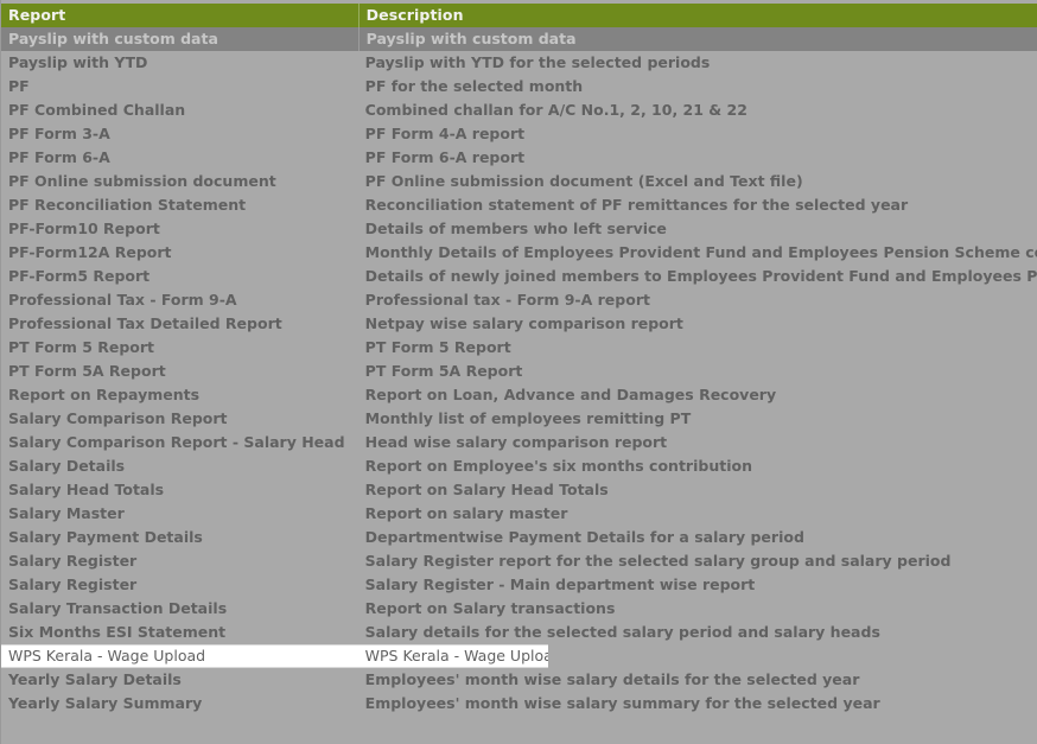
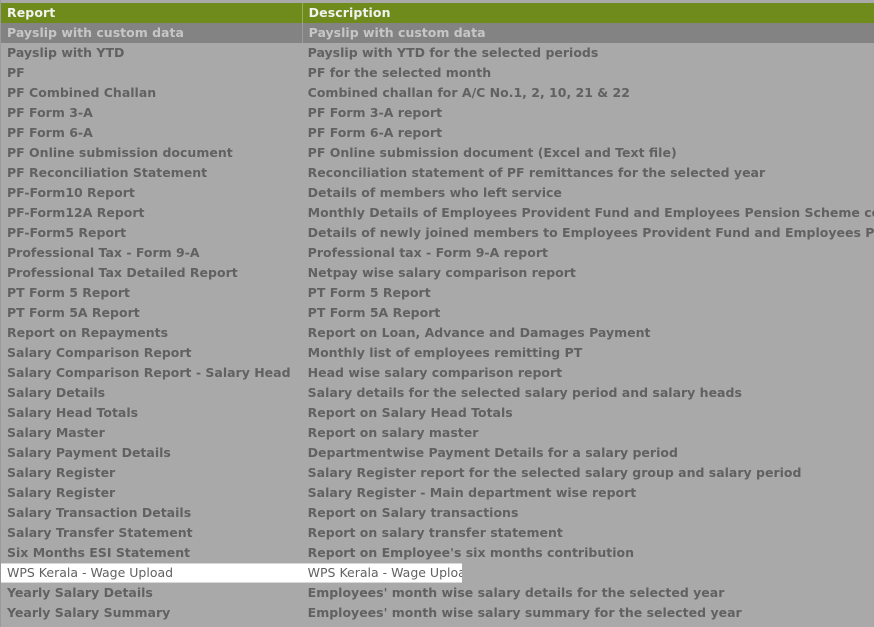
  Report
  Description
  Payslip with custom data
  Payslip with custom data
  Payslip with YTD
  Payslip with YTD for the selected periods
  PF
  PF for the selected month
  PF Combined Challan
  Combined challan for A/C No.1, 2, 10, 21 & 22
  PF Form 3-A
- PF Form 4-A report
+ PF Form 3-A report
  PF Form 6-A
  PF Form 6-A report
  PF Online submission document
  PF Online submission document (Excel and Text file)
  PF Reconciliation Statement
  Reconciliation statement of PF remittances for the selected year
  PF-Form10 Report
  Details of members who left service
  PF-Form12A Report
  Monthly Details of Employees Provident Fund and Employees Pension Scheme c
  PF-Form5 Report
  Details of newly joined members to Employees Provident Fund and Employees P
  Professional Tax - Form 9-A
  Professional tax - Form 9-A report
  Professional Tax Detailed Report
  Netpay wise salary comparison report
  PT Form 5 Report
  PT Form 5 Report
  PT Form 5A Report
  PT Form 5A Report
  Report on Repayments
- Report on Loan, Advance and Damages Recovery
+ Report on Loan, Advance and Damages Payment
  Salary Comparison Report
  Monthly list of employees remitting PT
  Salary Comparison Report - Salary Head
  Head wise salary comparison report
  Salary Details
- Report on Employee's six months contribution
+ Salary details for the selected salary period and salary heads
  Salary Head Totals
  Report on Salary Head Totals
  Salary Master
  Report on salary master
  Salary Payment Details
  Departmentwise Payment Details for a salary period
  Salary Register
  Salary Register report for the selected salary group and salary period
  Salary Register
  Salary Register - Main department wise report
  Salary Transaction Details
  Report on Salary transactions
+ Salary Transfer Statement
+ Report on salary transfer statement
  Six Months ESI Statement
- Salary details for the selected salary period and salary heads
+ Report on Employee's six months contribution
  WPS Kerala - Wage Upload
  WPS Kerala - Wage Uplo
  Yearly Salary Details
  Employees' month wise salary details for the selected year
  Yearly Salary Summary
  Employees' month wise salary summary for the selected year
